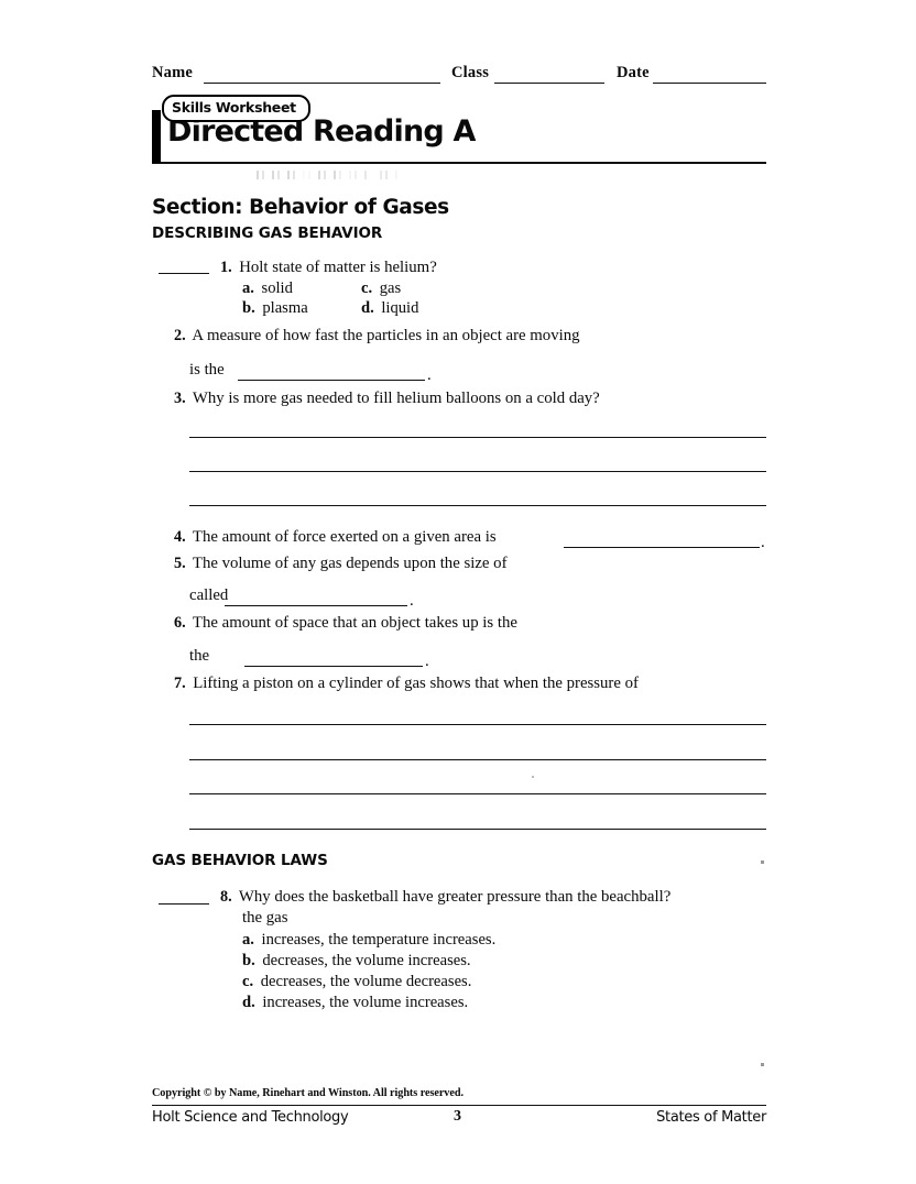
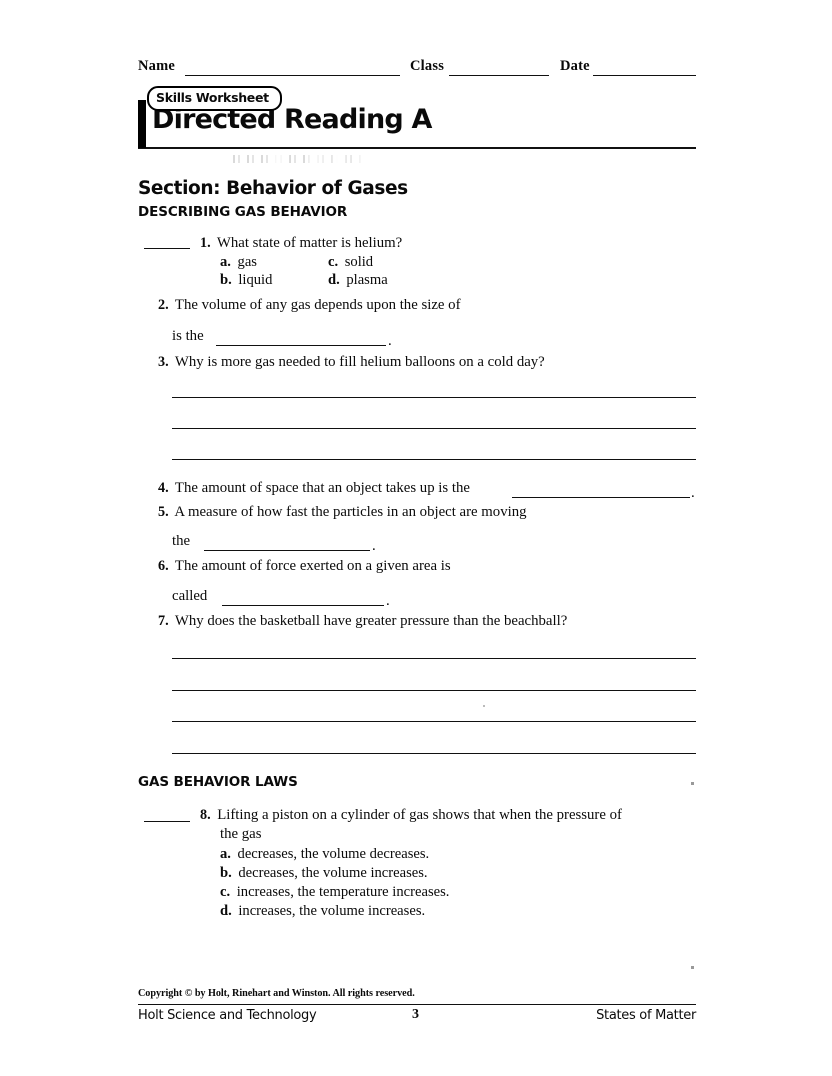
  Name
  Class
  Date
  Skills Worksheet
  Directed Reading A
  Section: Behavior of Gases
  DESCRIBING GAS BEHAVIOR
- 1. Holt state of matter is helium?
+ 1. What state of matter is helium?
- a. solid
+ a. gas
- b. plasma
+ b. liquid
- c. gas
+ c. solid
- d. liquid
+ d. plasma
- 2. A measure of how fast the particles in an object are moving
+ 2. The volume of any gas depends upon the size of
  is the
  .
  3. Why is more gas needed to fill helium balloons on a cold day?
- 4. The amount of force exerted on a given area is
+ 4. The amount of space that an object takes up is the
  .
- 5. The volume of any gas depends upon the size of
+ 5. A measure of how fast the particles in an object are moving
- called
+ the
  .
- 6. The amount of space that an object takes up is the
+ 6. The amount of force exerted on a given area is
- the
+ called
  .
- 7. Lifting a piston on a cylinder of gas shows that when the pressure of
+ 7. Why does the basketball have greater pressure than the beachball?
  GAS BEHAVIOR LAWS
- 8. Why does the basketball have greater pressure than the beachball?
+ 8. Lifting a piston on a cylinder of gas shows that when the pressure of
  the gas
- a. increases, the temperature increases.
+ a. decreases, the volume decreases.
  b. decreases, the volume increases.
- c. decreases, the volume decreases.
+ c. increases, the temperature increases.
  d. increases, the volume increases.
- Copyright © by Name, Rinehart and Winston. All rights reserved.
+ Copyright © by Holt, Rinehart and Winston. All rights reserved.
  Holt Science and Technology
  3
  States of Matter
